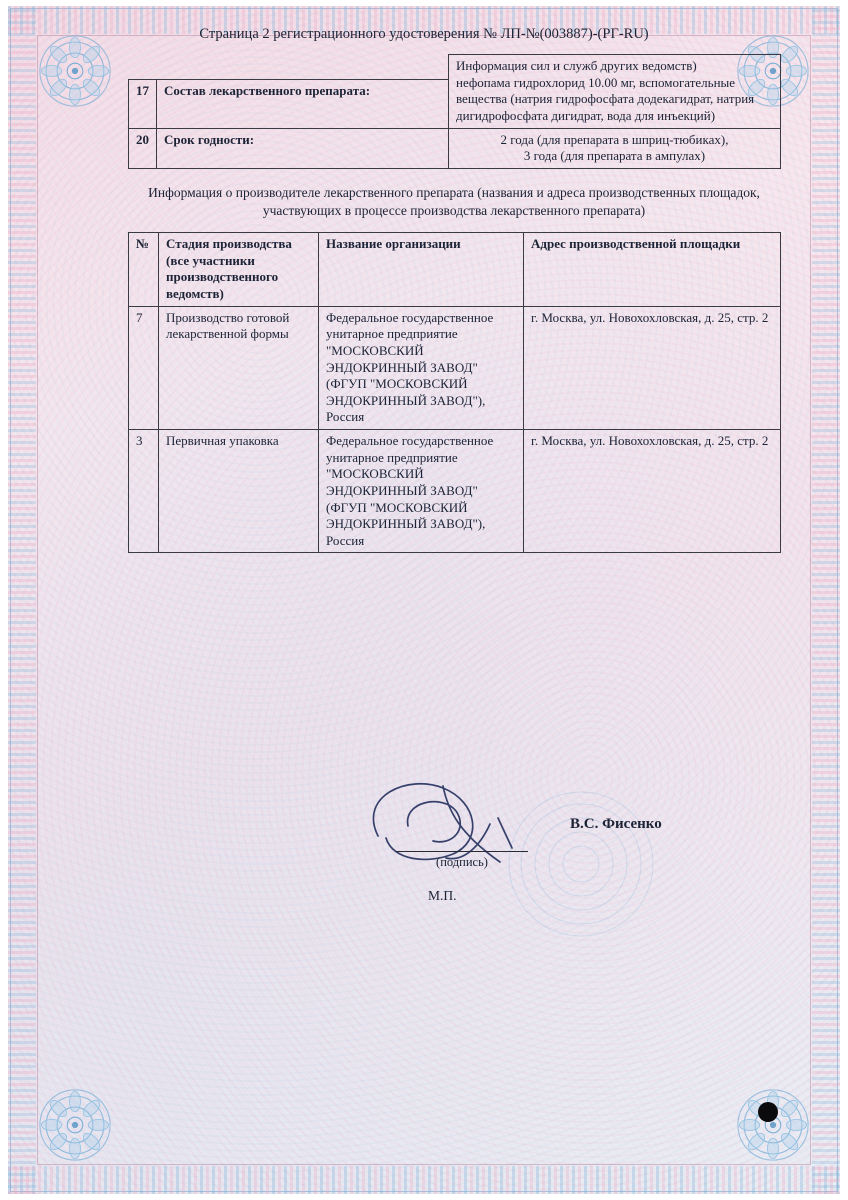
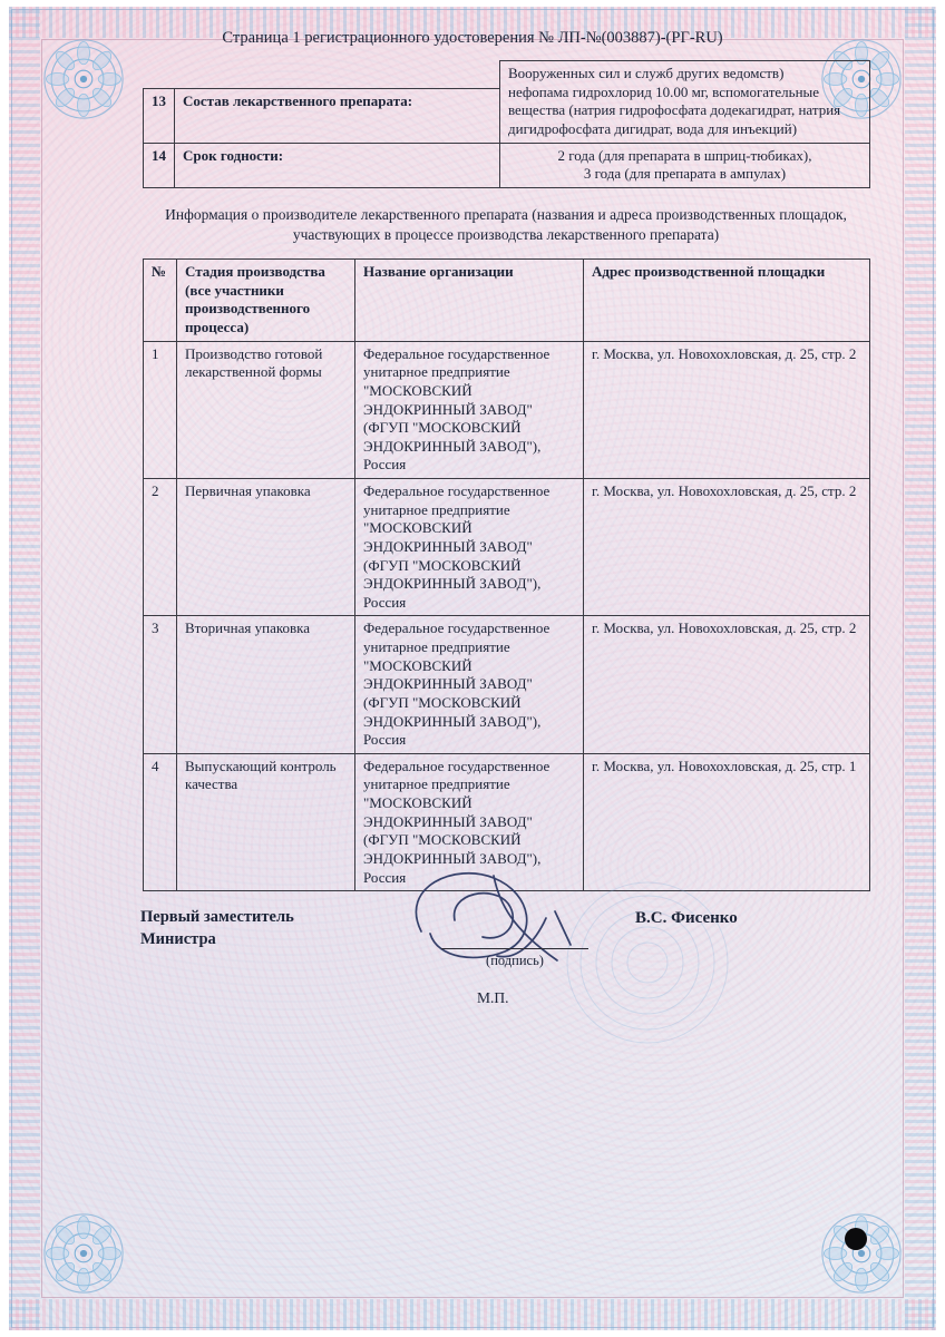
- Страница 2 регистрационного удостоверения № ЛП-№(003887)-(РГ-RU)
+ Страница 1 регистрационного удостоверения № ЛП-№(003887)-(РГ-RU)
- 	Информация сил и служб других ведомств) нефопама гидрохлорид 10.00 мг, вспомогательные вещества (натрия гидрофосфата додекагидрат, натрия дигидрофосфата дигидрат, вода для инъекций)
+ 	Вооруженных сил и служб других ведомств) нефопама гидрохлорид 10.00 мг, вспомогательные вещества (натрия гидрофосфата додекагидрат, натрия дигидрофосфата дигидрат, вода для инъекций)
- 17	Состав лекарственного препарата:
+ 13	Состав лекарственного препарата:
- 20	Срок годности:	2 года (для препарата в шприц-тюбиках), 3 года (для препарата в ампулах)
+ 14	Срок годности:	2 года (для препарата в шприц-тюбиках), 3 года (для препарата в ампулах)
  Информация о производителе лекарственного препарата (названия и адреса производственных площадок,
  участвующих в процессе производства лекарственного препарата)
- №	Стадия производства (все участники производственного ведомств)	Название организации	Адрес производственной площадки
+ №	Стадия производства (все участники производственного процесса)	Название организации	Адрес производственной площадки
- 7	Производство готовой лекарственной формы	Федеральное государственное унитарное предприятие "МОСКОВСКИЙ ЭНДОКРИННЫЙ ЗАВОД" (ФГУП "МОСКОВСКИЙ ЭНДОКРИННЫЙ ЗАВОД"), Россия	г. Москва, ул. Новохохловская, д. 25, стр. 2
+ 1	Производство готовой лекарственной формы	Федеральное государственное унитарное предприятие "МОСКОВСКИЙ ЭНДОКРИННЫЙ ЗАВОД" (ФГУП "МОСКОВСКИЙ ЭНДОКРИННЫЙ ЗАВОД"), Россия	г. Москва, ул. Новохохловская, д. 25, стр. 2
- 3	Первичная упаковка	Федеральное государственное унитарное предприятие "МОСКОВСКИЙ ЭНДОКРИННЫЙ ЗАВОД" (ФГУП "МОСКОВСКИЙ ЭНДОКРИННЫЙ ЗАВОД"), Россия	г. Москва, ул. Новохохловская, д. 25, стр. 2
+ 2	Первичная упаковка	Федеральное государственное унитарное предприятие "МОСКОВСКИЙ ЭНДОКРИННЫЙ ЗАВОД" (ФГУП "МОСКОВСКИЙ ЭНДОКРИННЫЙ ЗАВОД"), Россия	г. Москва, ул. Новохохловская, д. 25, стр. 2
+ 3	Вторичная упаковка	Федеральное государственное унитарное предприятие "МОСКОВСКИЙ ЭНДОКРИННЫЙ ЗАВОД" (ФГУП "МОСКОВСКИЙ ЭНДОКРИННЫЙ ЗАВОД"), Россия	г. Москва, ул. Новохохловская, д. 25, стр. 2
+ 4	Выпускающий контроль качества	Федеральное государственное унитарное предприятие "МОСКОВСКИЙ ЭНДОКРИННЫЙ ЗАВОД" (ФГУП "МОСКОВСКИЙ ЭНДОКРИННЫЙ ЗАВОД"), Россия	г. Москва, ул. Новохохловская, д. 25, стр. 1
+ Первый заместитель
+ Министра
  (подпись)
  В.С. Фисенко
  М.П.
